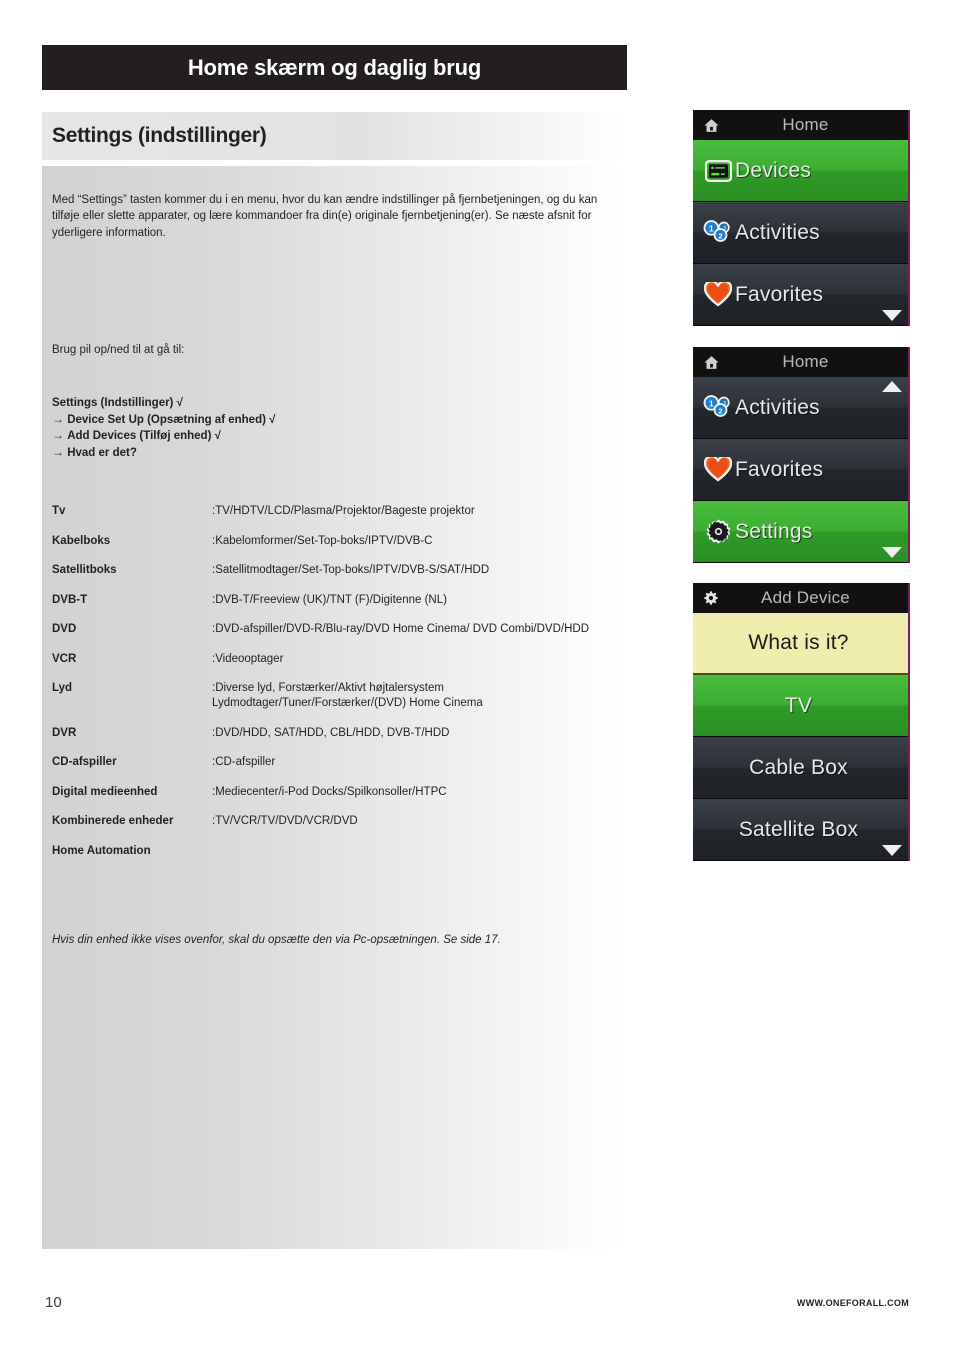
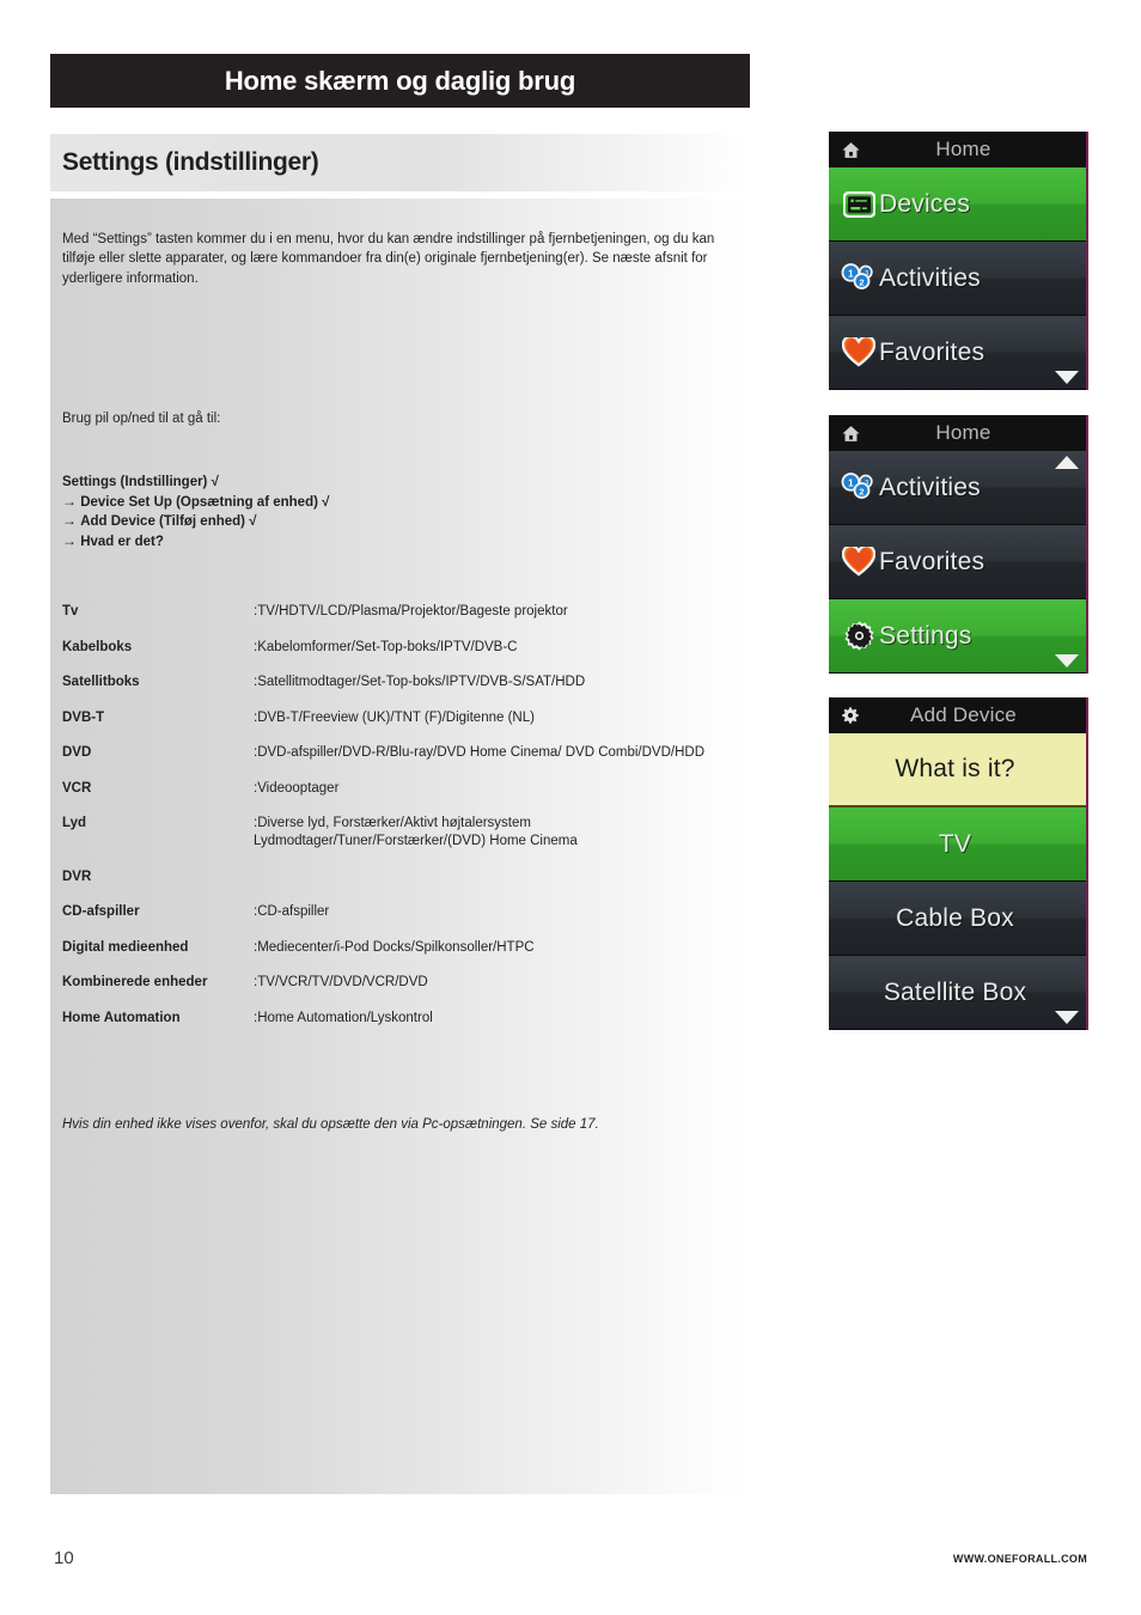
  Home skærm og daglig brug
  Settings (indstillinger)
  Med “Settings” tasten kommer du i en menu, hvor du kan ændre indstillinger på fjernbetjeningen, og du kan tilføje eller slette apparater, og lære kommandoer fra din(e) originale fjernbetjening(er). Se næste afsnit for yderligere information.
  Brug pil op/ned til at gå til:
  Settings (Indstillinger) √
  → Device Set Up (Opsætning af enhed) √
- → Add Devices (Tilføj enhed) √
+ → Add Device (Tilføj enhed) √
  → Hvad er det?
  Tv
  :TV/HDTV/LCD/Plasma/Projektor/Bageste projektor
  Kabelboks
  :Kabelomformer/Set-Top-boks/IPTV/DVB-C
  Satellitboks
  :Satellitmodtager/Set-Top-boks/IPTV/DVB-S/SAT/HDD
  DVB-T
  :DVB-T/Freeview (UK)/TNT (F)/Digitenne (NL)
  DVD
  :DVD-afspiller/DVD-R/Blu-ray/DVD Home Cinema/ DVD Combi/DVD/HDD
  VCR
  :Videooptager
  Lyd
  :Diverse lyd, Forstærker/Aktivt højtalersystem
  Lydmodtager/Tuner/Forstærker/(DVD) Home Cinema
  DVR
- :DVD/HDD, SAT/HDD, CBL/HDD, DVB-T/HDD
  CD-afspiller
  :CD-afspiller
  Digital medieenhed
  :Mediecenter/i-Pod Docks/Spilkonsoller/HTPC
  Kombinerede enheder
  :TV/VCR/TV/DVD/VCR/DVD
  Home Automation
+ :Home Automation/Lyskontrol
  Hvis din enhed ikke vises ovenfor, skal du opsætte den via Pc-opsætningen. Se side 17.
  Home
  Devices
  1
  2
  Activities
  Favorites
  Home
  1
  2
  Activities
  Favorites
  Settings
  Add Device
  What is it?
  TV
  Cable Box
  Satellite Box
  10
  WWW.ONEFORALL.COM
